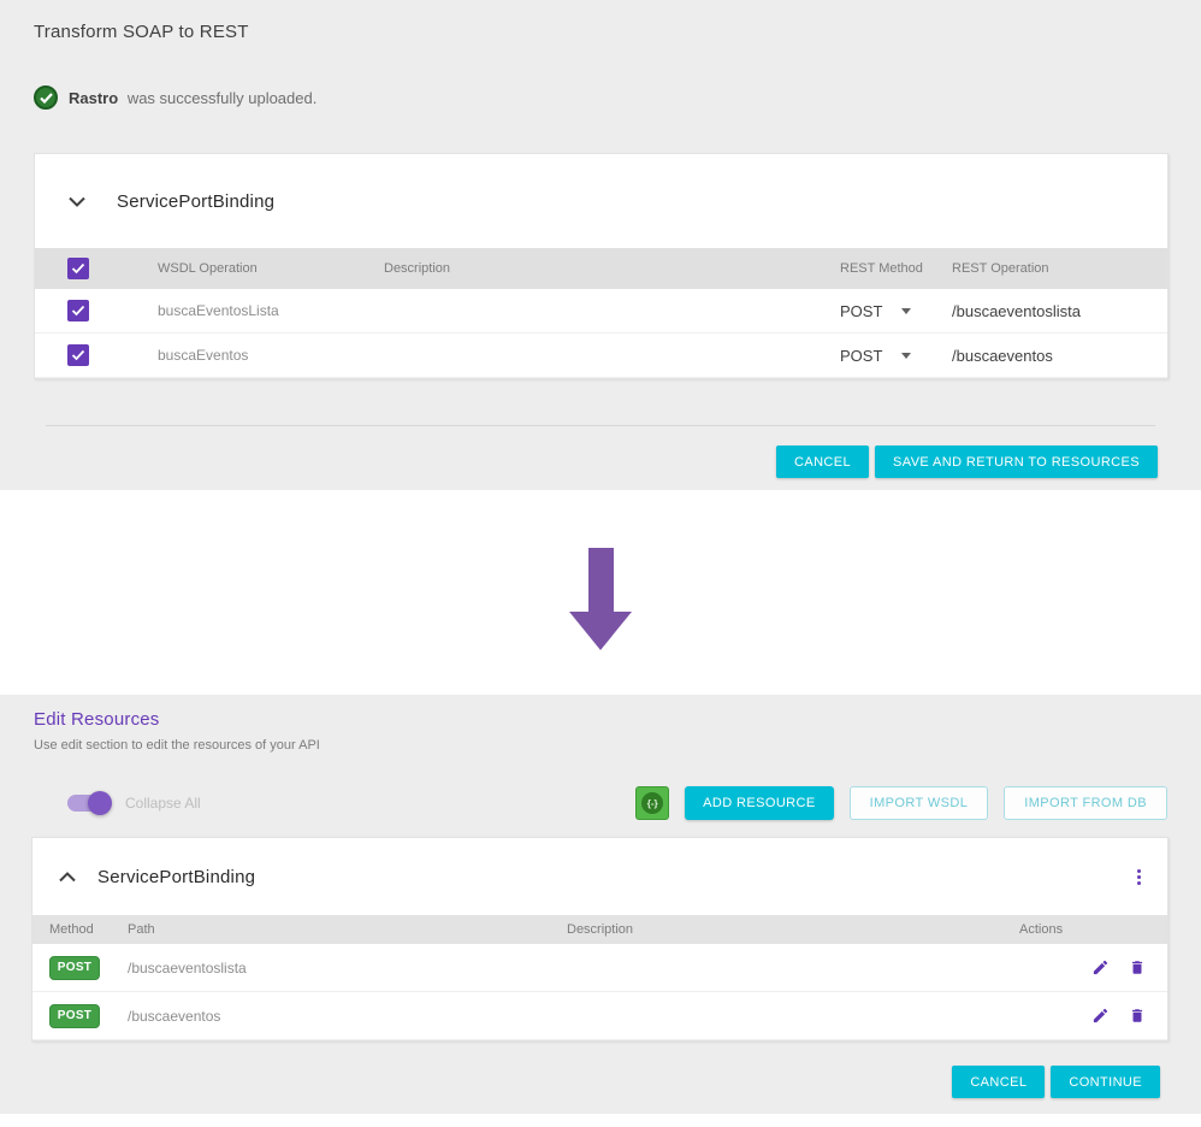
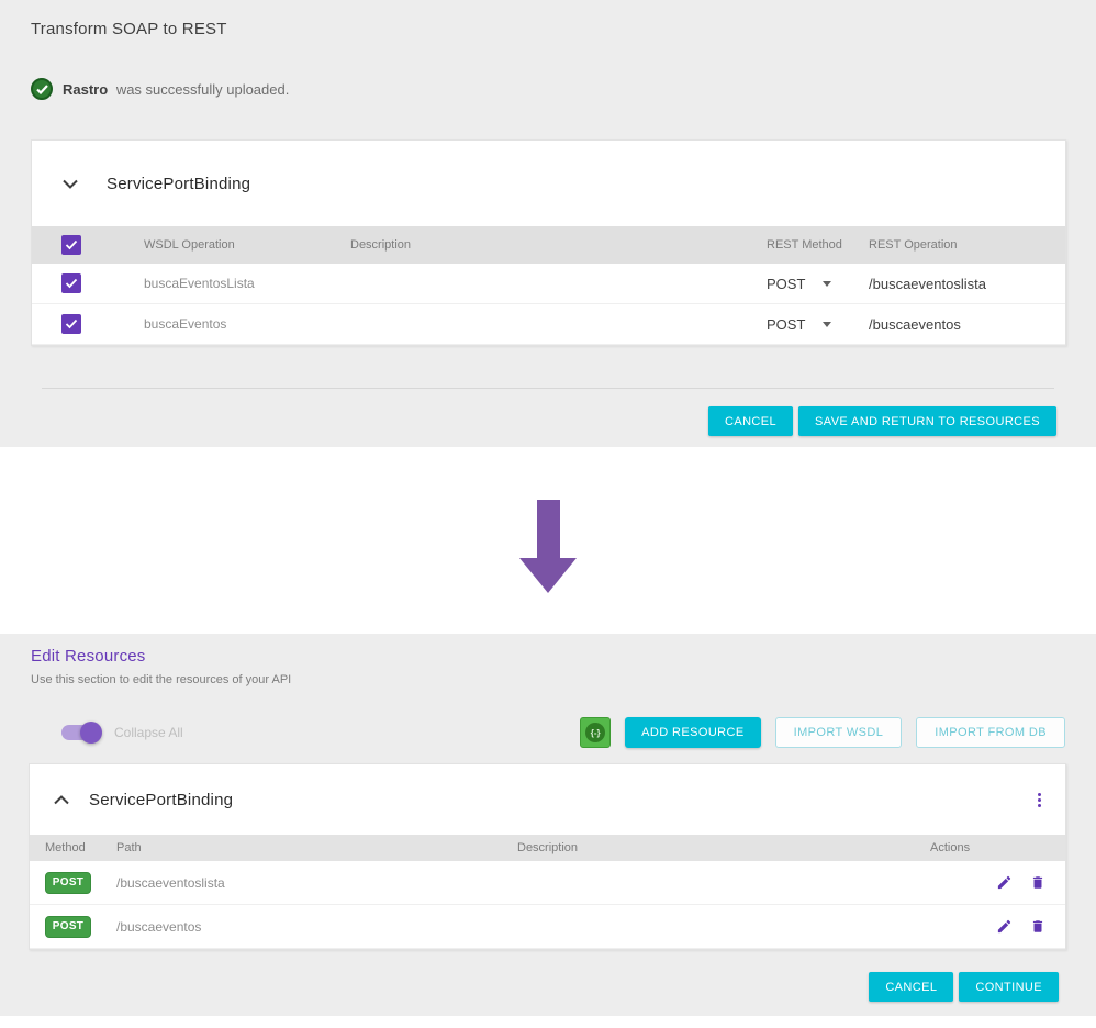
  Transform SOAP to REST
  Rastro was successfully uploaded.
  ServicePortBinding
  WSDL Operation
  Description
  REST Method
  REST Operation
  buscaEventosLista
  POST
  /buscaeventoslista
  buscaEventos
  POST
  /buscaeventos
  CANCEL
  SAVE AND RETURN TO RESOURCES
  Edit Resources
- Use edit section to edit the resources of your API
+ Use this section to edit the resources of your API
  Collapse All
  {-}
  ADD RESOURCE
  IMPORT WSDL
  IMPORT FROM DB
  ServicePortBinding
  Method
  Path
  Description
  Actions
  POST
  /buscaeventoslista
  POST
  /buscaeventos
  CANCEL
  CONTINUE
